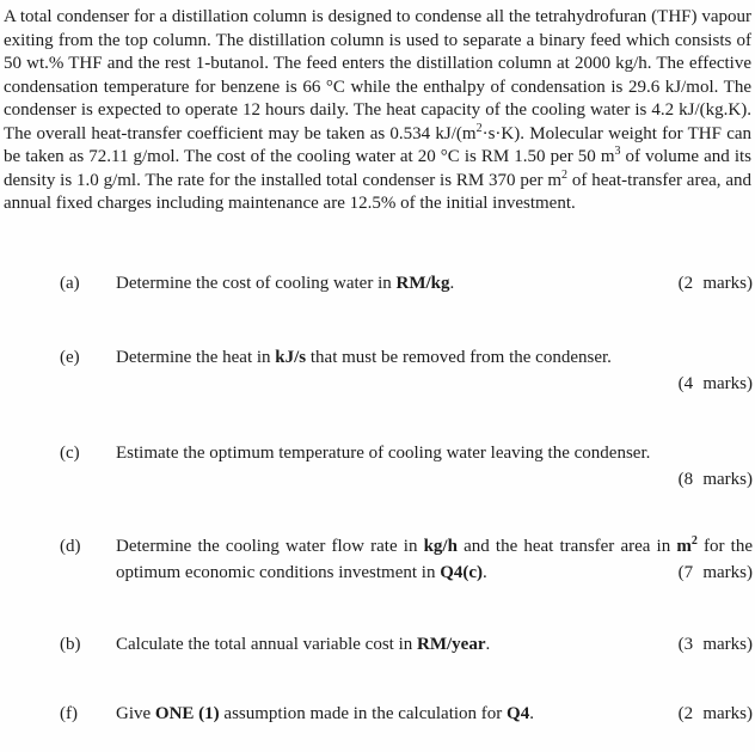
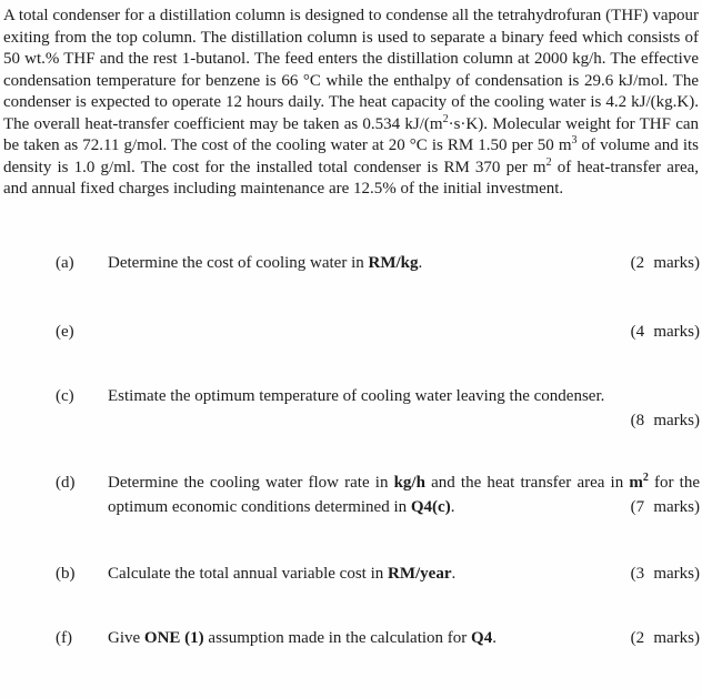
- A total condenser for a distillation column is designed to condense all the tetrahydrofuran (THF) vapour exiting from the top column. The distillation column is used to separate a binary feed which consists of 50 wt.% THF and the rest 1-butanol. The feed enters the distillation column at 2000 kg/h. The effective condensation temperature for benzene is 66 °C while the enthalpy of condensation is 29.6 kJ/mol. The condenser is expected to operate 12 hours daily. The heat capacity of the cooling water is 4.2 kJ/(kg.K). The overall heat-transfer coefficient may be taken as 0.534 kJ/(m2·s·K). Molecular weight for THF can be taken as 72.11 g/mol. The cost of the cooling water at 20 °C is RM 1.50 per 50 m3 of volume and its density is 1.0 g/ml. The rate for the installed total condenser is RM 370 per m2 of heat-transfer area, and annual fixed charges including maintenance are 12.5% of the initial investment.
+ A total condenser for a distillation column is designed to condense all the tetrahydrofuran (THF) vapour exiting from the top column. The distillation column is used to separate a binary feed which consists of 50 wt.% THF and the rest 1-butanol. The feed enters the distillation column at 2000 kg/h. The effective condensation temperature for benzene is 66 °C while the enthalpy of condensation is 29.6 kJ/mol. The condenser is expected to operate 12 hours daily. The heat capacity of the cooling water is 4.2 kJ/(kg.K). The overall heat-transfer coefficient may be taken as 0.534 kJ/(m2·s·K). Molecular weight for THF can be taken as 72.11 g/mol. The cost of the cooling water at 20 °C is RM 1.50 per 50 m3 of volume and its density is 1.0 g/ml. The cost for the installed total condenser is RM 370 per m2 of heat-transfer area, and annual fixed charges including maintenance are 12.5% of the initial investment.
  (a)
  Determine the cost of cooling water in RM/kg.
  (2 marks)
  (e)
- Determine the heat in kJ/s that must be removed from the condenser.
  (4 marks)
  (c)
  Estimate the optimum temperature of cooling water leaving the condenser.
  (8 marks)
  (d)
- Determine the cooling water flow rate in kg/h and the heat transfer area in m2 for the optimum economic conditions investment in Q4(c).
+ Determine the cooling water flow rate in kg/h and the heat transfer area in m2 for the optimum economic conditions determined in Q4(c).
  (7 marks)
  (b)
  Calculate the total annual variable cost in RM/year.
  (3 marks)
  (f)
  Give ONE (1) assumption made in the calculation for Q4.
  (2 marks)
